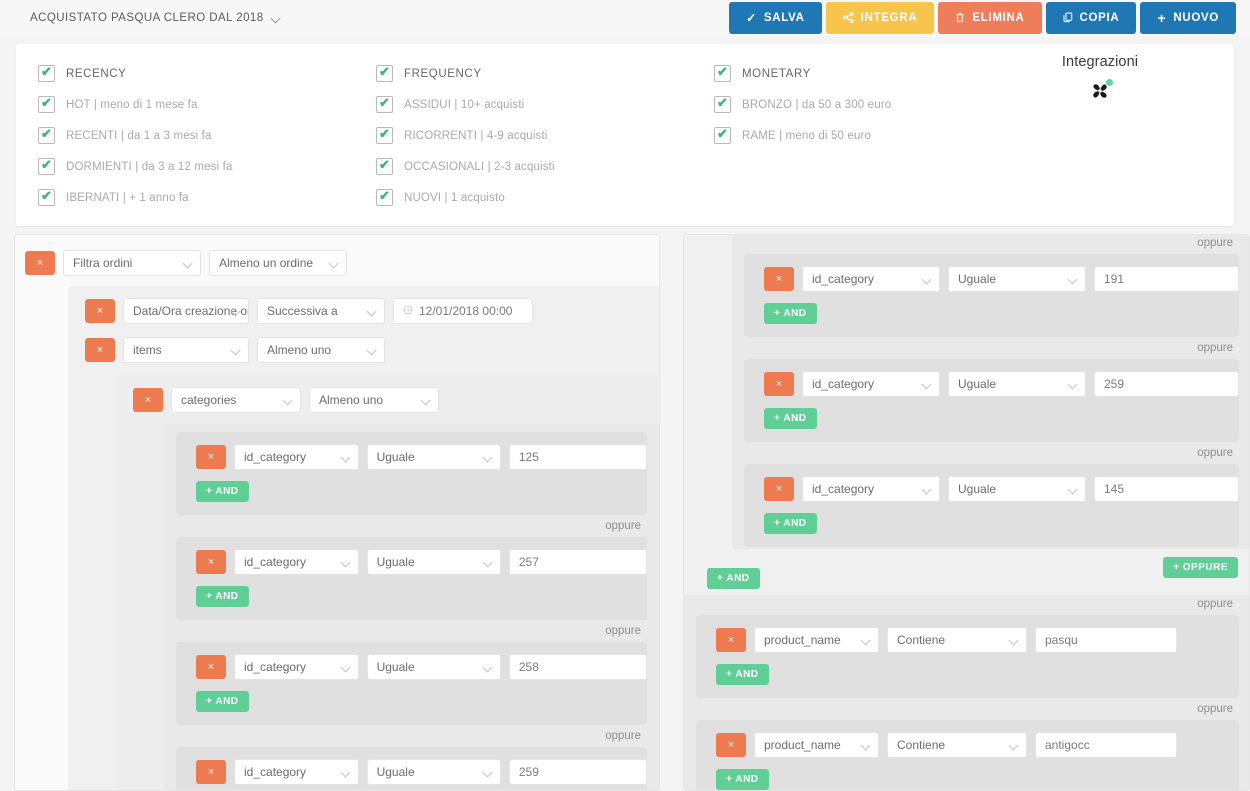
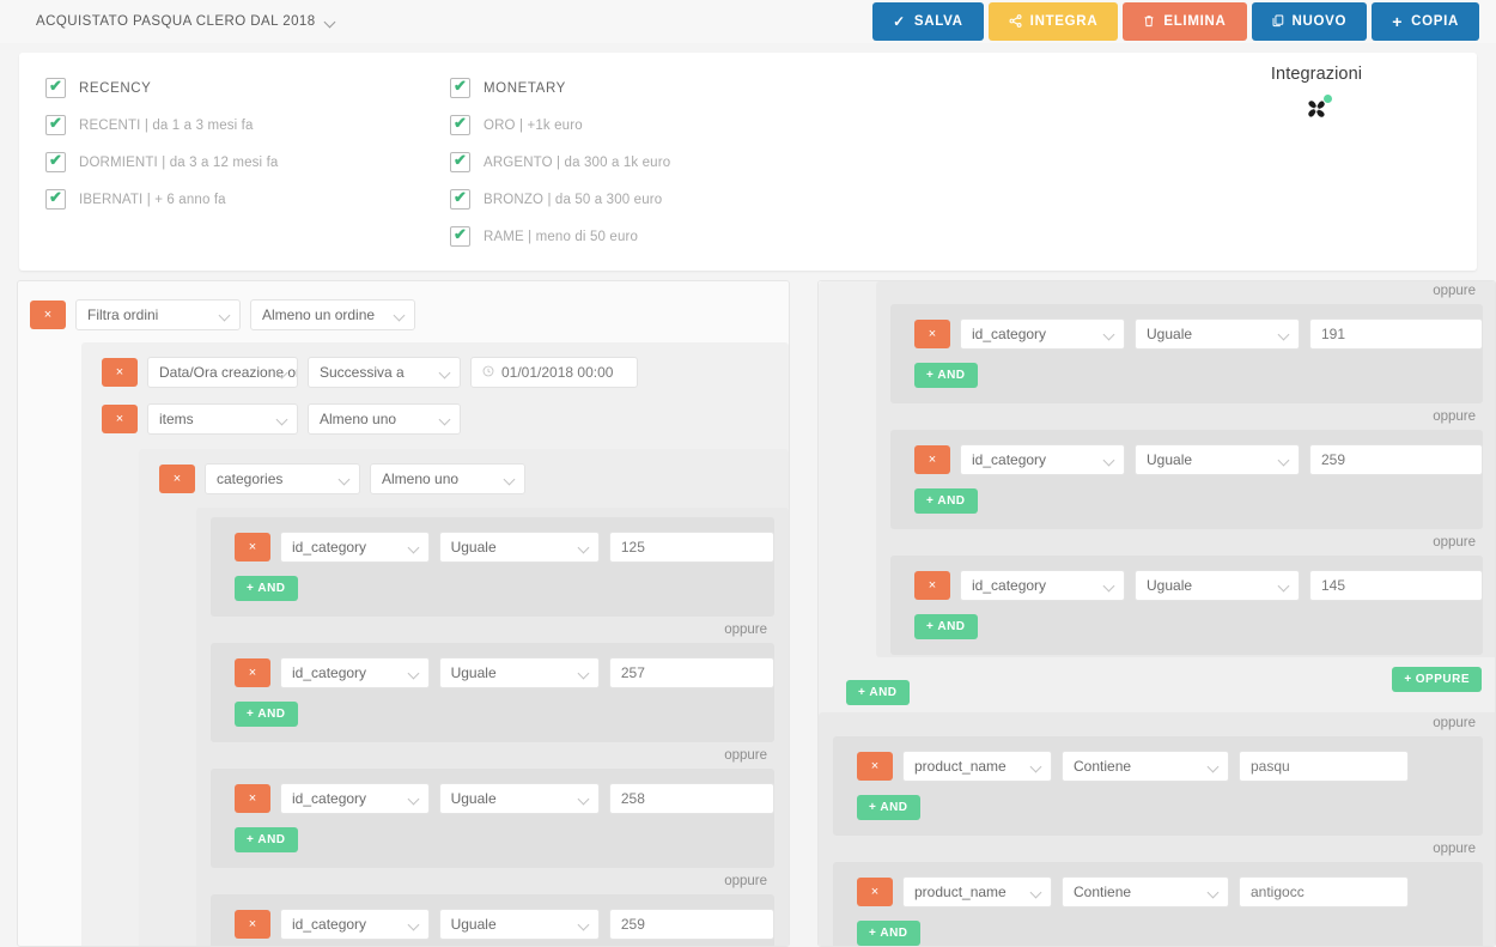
  ACQUISTATO PASQUA CLERO DAL 2018
  ✓
  SALVA
  INTEGRA
  ELIMINA
- COPIA
+ NUOVO
  +
- NUOVO
+ COPIA
  RECENCY
- HOT | meno di 1 mese fa
  RECENTI | da 1 a 3 mesi fa
  DORMIENTI | da 3 a 12 mesi fa
- IBERNATI | + 1 anno fa
+ IBERNATI | + 6 anno fa
- FREQUENCY
- ASSIDUI | 10+ acquisti
- RICORRENTI | 4-9 acquisti
- OCCASIONALI | 2-3 acquisti
- NUOVI | 1 acquisto
  MONETARY
+ ORO | +1k euro
+ ARGENTO | da 300 a 1k euro
  BRONZO | da 50 a 300 euro
  RAME | meno di 50 euro
  Integrazioni
  ×
  Filtra ordini
  Almeno un ordine
  ×
  Data/Ora creazione o
  Successiva a
- 12/01/2018 00:00
+ 01/01/2018 00:00
  ×
  items
  Almeno uno
  ×
  categories
  Almeno uno
  ×
  id_category
  Uguale
  125
  +
  AND
  oppure
  ×
  id_category
  Uguale
  257
  +
  AND
  oppure
  ×
  id_category
  Uguale
  258
  +
  AND
  oppure
  ×
  id_category
  Uguale
  259
  oppure
  ×
  id_category
  Uguale
  191
  +
  AND
  oppure
  ×
  id_category
  Uguale
  259
  +
  AND
  oppure
  ×
  id_category
  Uguale
  145
  +
  AND
  +
  OPPURE
  +
  AND
  oppure
  ×
  product_name
  Contiene
  pasqu
  +
  AND
  oppure
  ×
  product_name
  Contiene
  antigocc
  +
  AND
